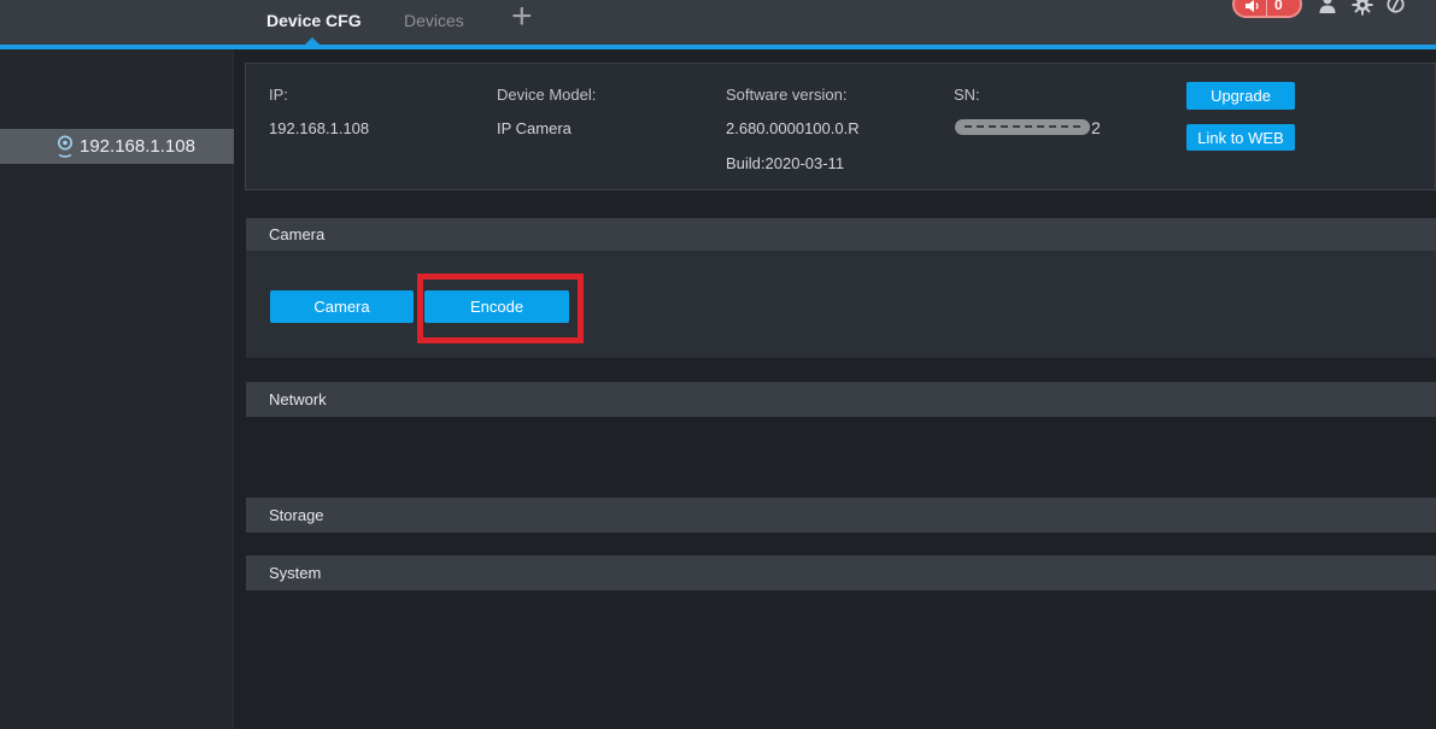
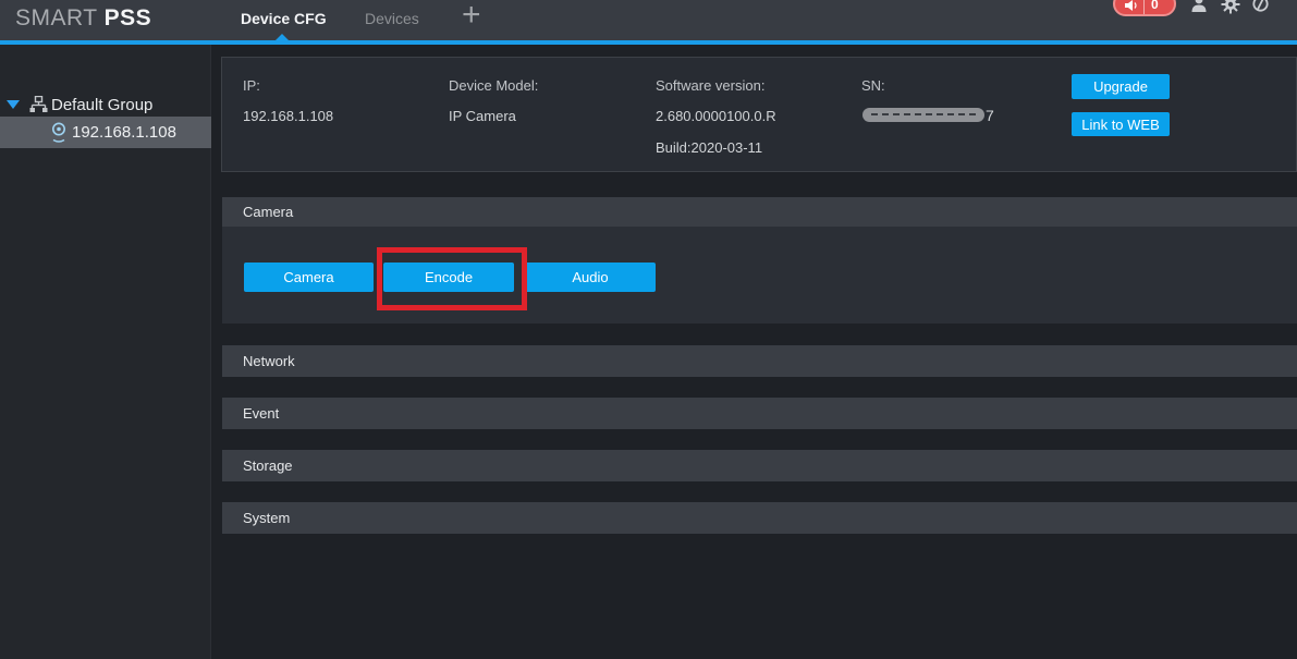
+ SMART PSS
  Device CFG
  Devices
  +
  0
+ Default Group
  192.168.1.108
  IP:
  192.168.1.108
  Device Model:
  IP Camera
  Software version:
  2.680.0000100.0.R
  Build:2020-03-11
  SN:
- 2
+ 7
  Upgrade
  Link to WEB
  Camera
  Camera
  Encode
+ Audio
  Network
+ Event
  Storage
  System
